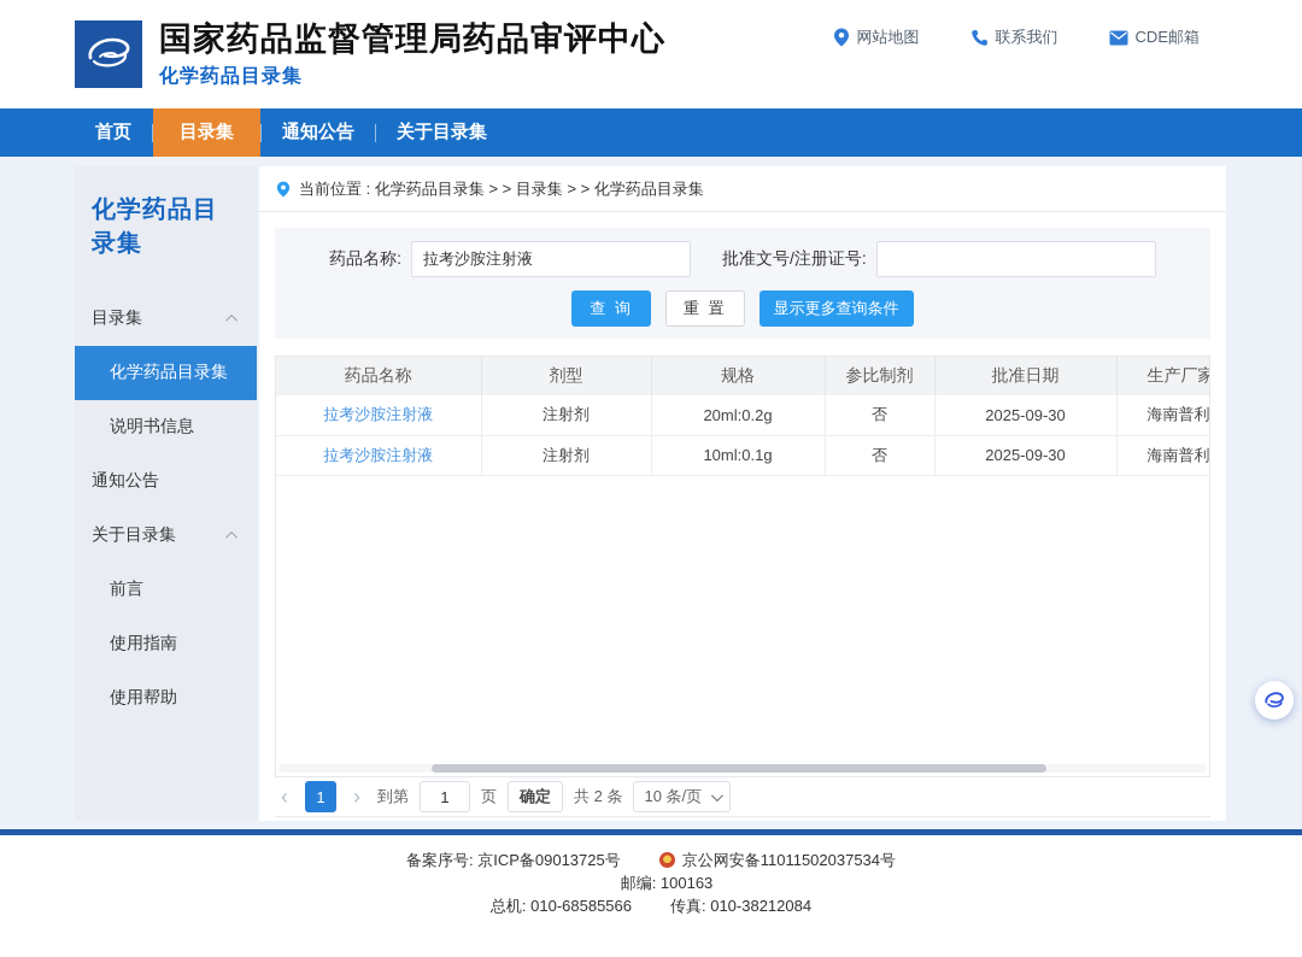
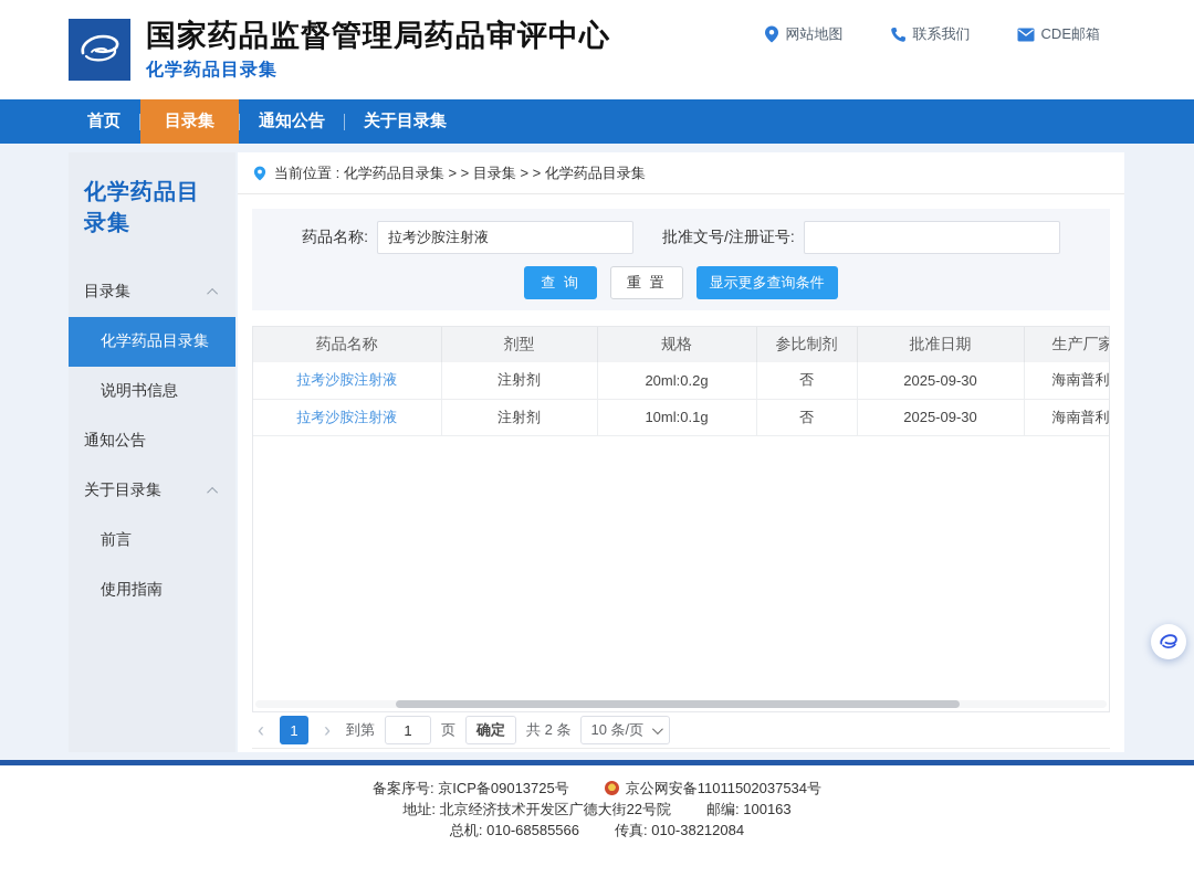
  国家药品监督管理局药品审评中心
  化学药品目录集
  网站地图
  联系我们
  CDE邮箱
  首页
  目录集
  通知公告
  关于目录集
  化学药品目录集
  目录集
  化学药品目录集
  说明书信息
  通知公告
  关于目录集
  前言
  使用指南
- 使用帮助
  当前位置 : 化学药品目录集 > > 目录集 > > 化学药品目录集
  药品名称:
  拉考沙胺注射液
  批准文号/注册证号:
  查 询
  重 置
  显示更多查询条件
  药品名称	剂型	规格	参比制剂	批准日期	生产厂家
  拉考沙胺注射液	注射剂	20ml:0.2g	否	2025-09-30	海南普利
  拉考沙胺注射液	注射剂	10ml:0.1g	否	2025-09-30	海南普利
  ‹
  1
  ›
  到第
  1
  页
  确定
  共 2 条
  10 条/页
  备案序号: 京ICP备09013725号
  京公网安备11011502037534号
+ 地址: 北京经济技术开发区广德大街22号院
  邮编: 100163
  总机: 010-68585566
  传真: 010-38212084
